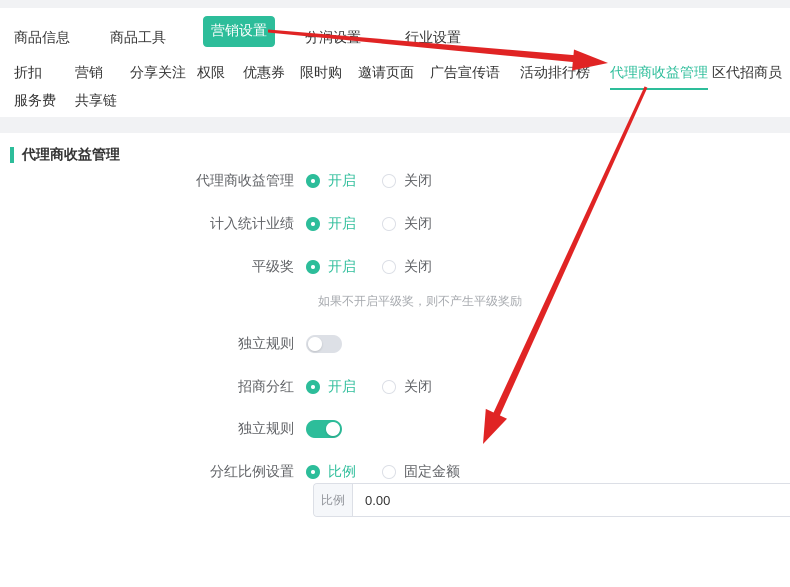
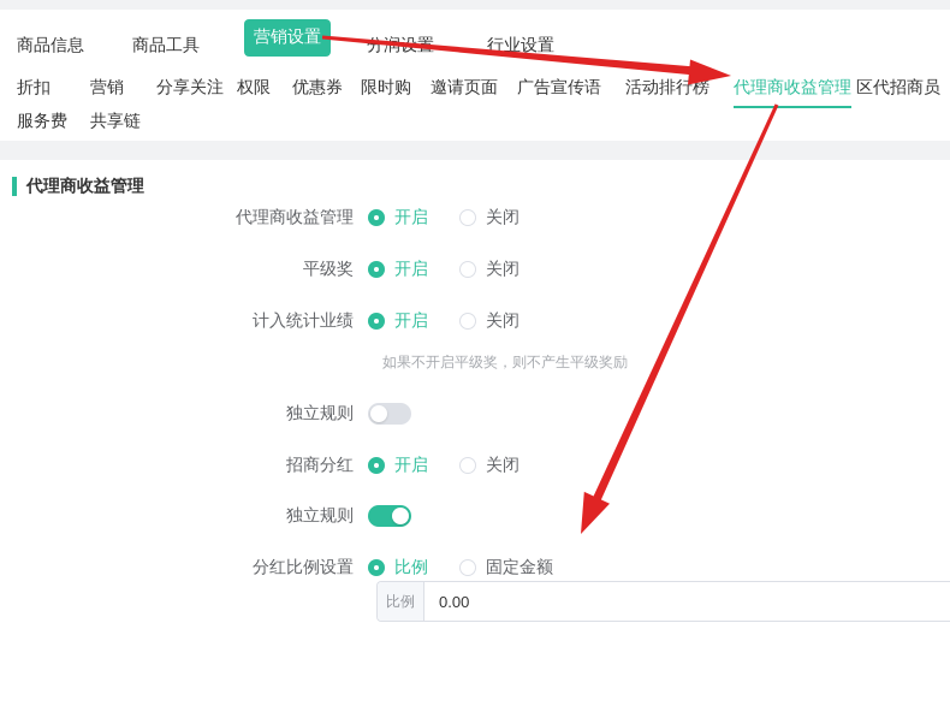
  商品信息
  商品工具
  营销设置
  行业设置
  折扣
  营销
  分享关注
  权限
  优惠券
  限时购
  邀请页面
  广告宣传语
  活动排行榜
  代理商收益管理
  区代招商员
  服务费
  共享链
  代理商收益管理
  代理商收益管理
  开启
  关闭
- 计入统计业绩
+ 平级奖
  开启
  关闭
- 平级奖
+ 计入统计业绩
  开启
  关闭
  如果不开启平级奖，则不产生平级奖励
  独立规则
  招商分红
  开启
  关闭
  独立规则
  分红比例设置
  比例
  固定金额
  比例
  0.00
